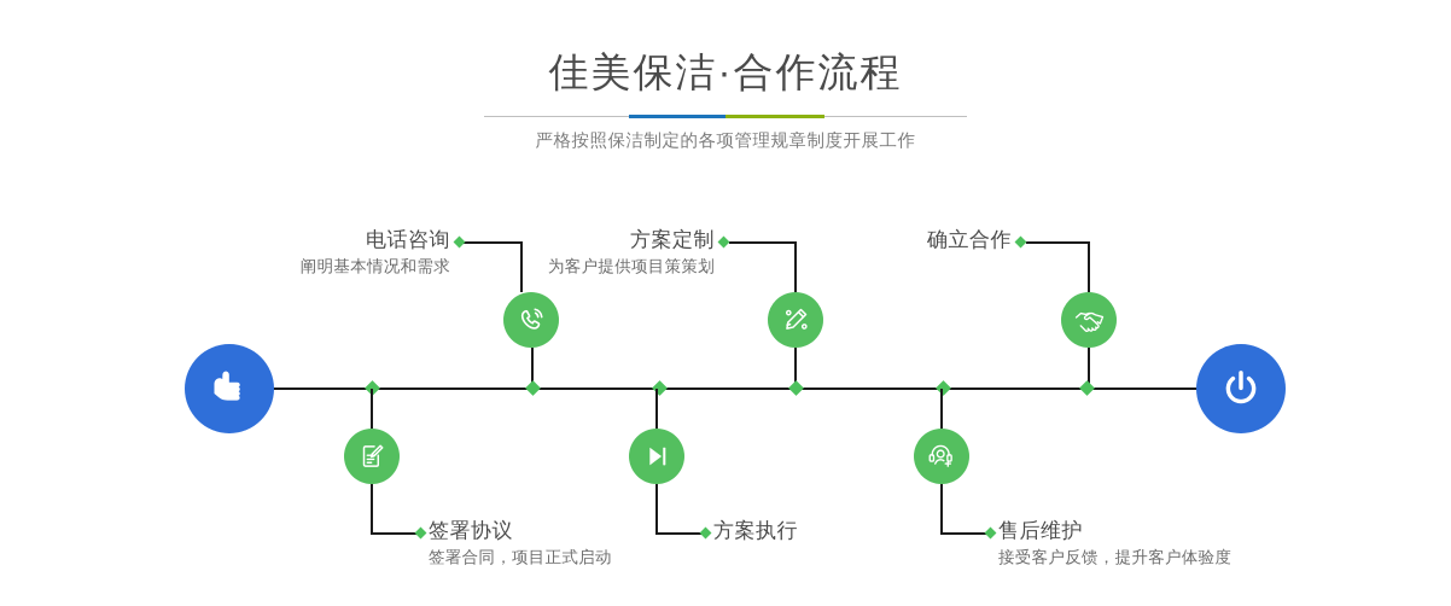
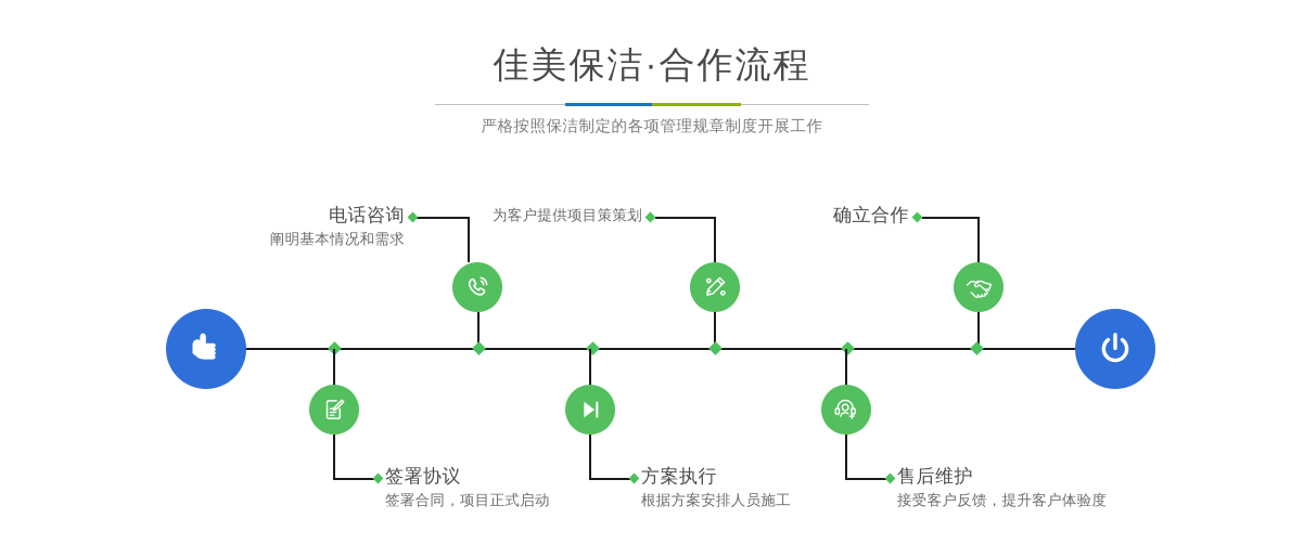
  佳美保洁·合作流程
  严格按照保洁制定的各项管理规章制度开展工作
  电话咨询
  阐明基本情况和需求
  签署协议
  签署合同，项目正式启动
- 方案定制
  为客户提供项目策策划
  方案执行
+ 根据方案安排人员施工
  确立合作
  售后维护
  接受客户反馈，提升客户体验度
